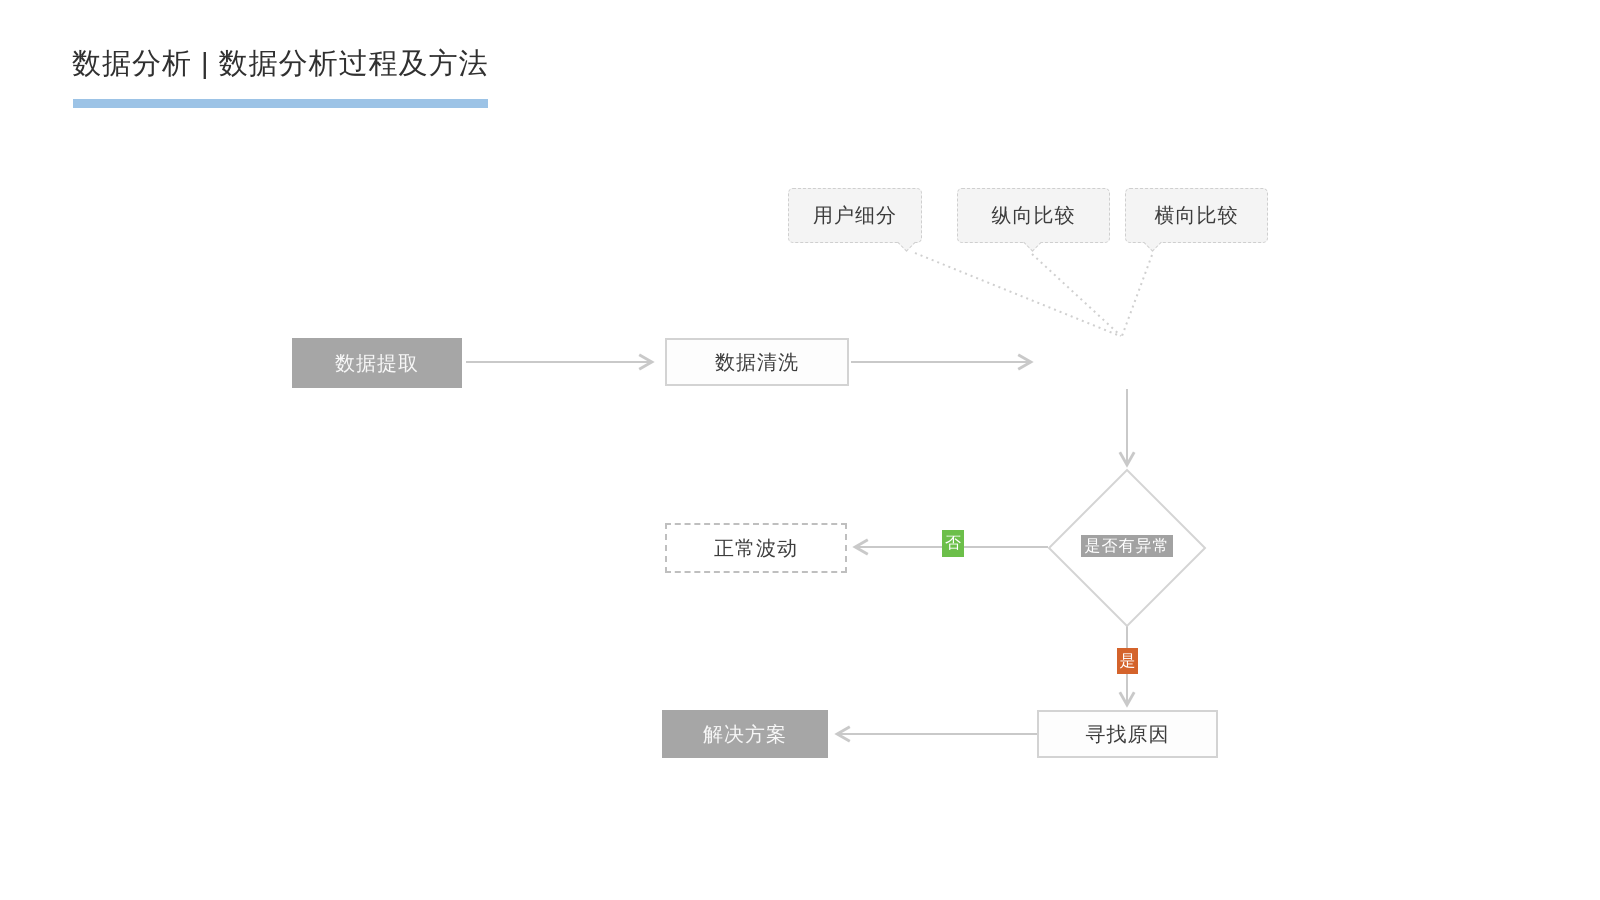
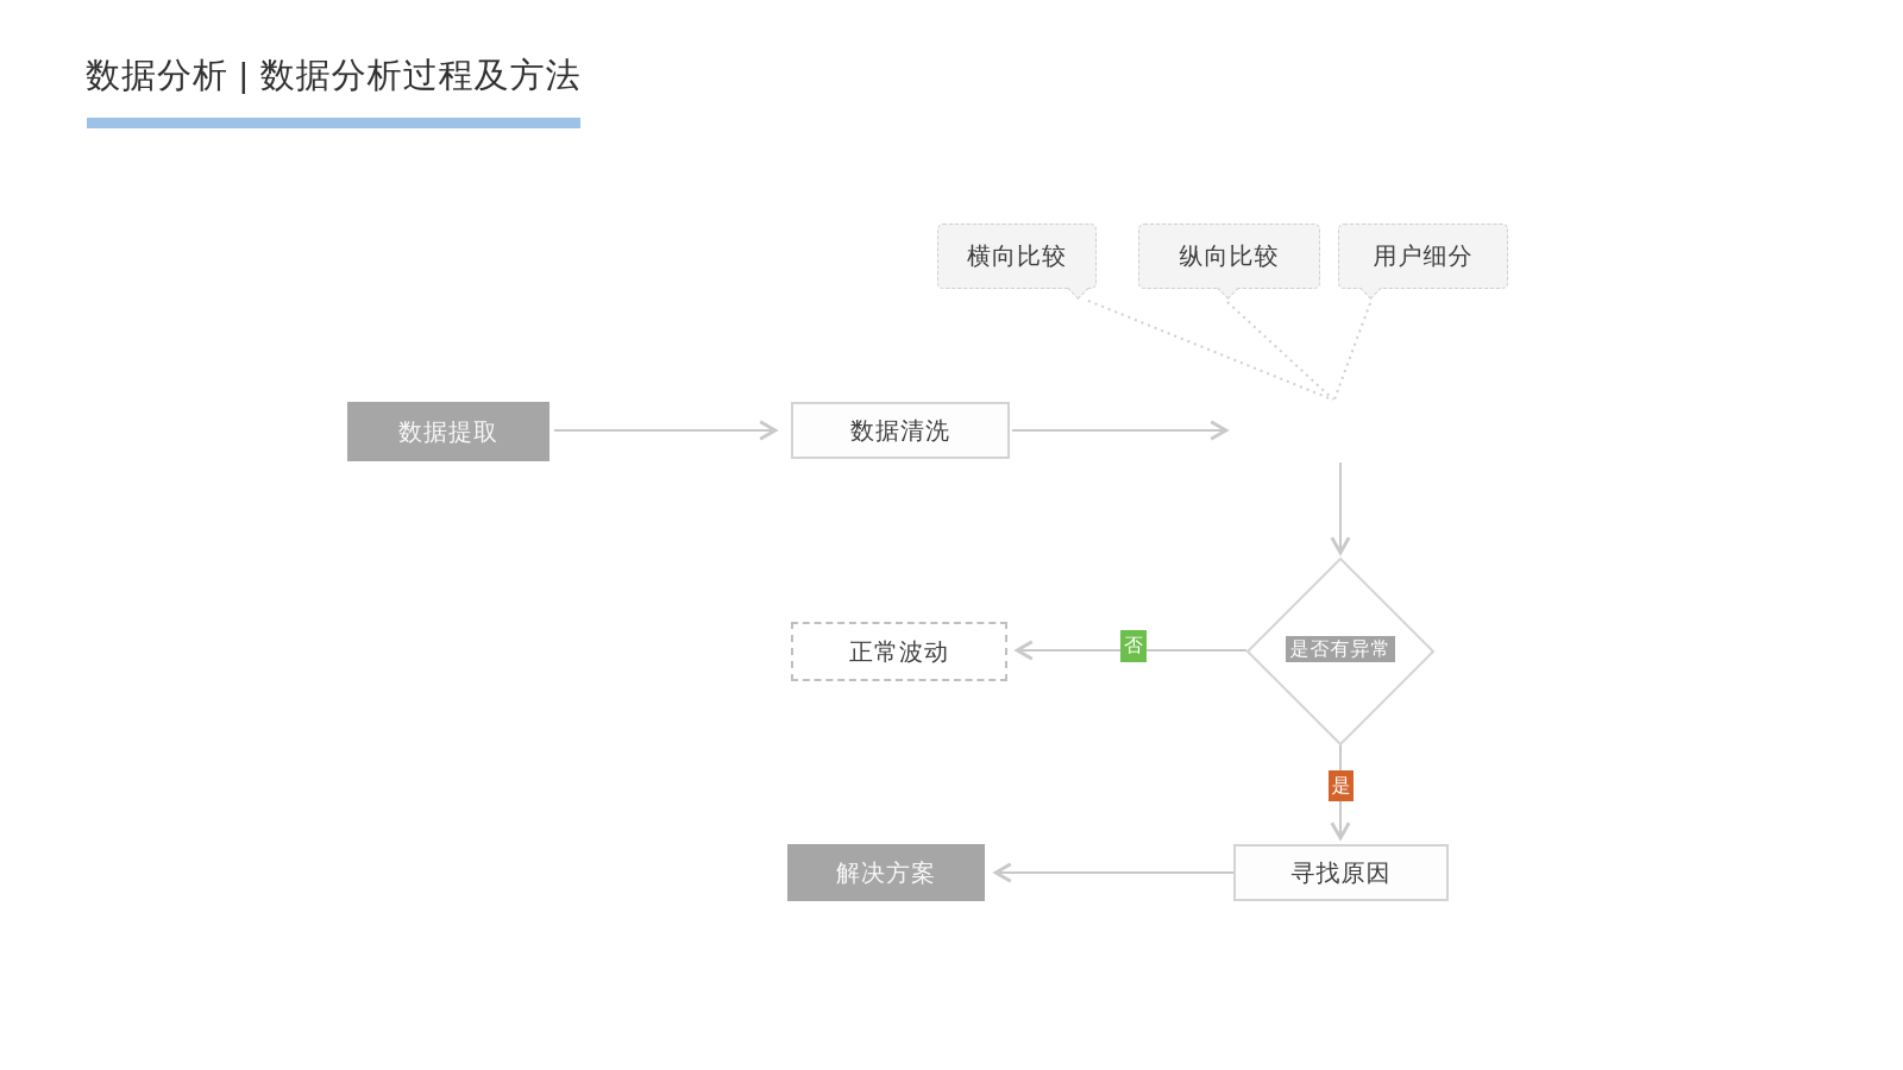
  数据分析 | 数据分析过程及方法
- 用户细分
+ 横向比较
  纵向比较
- 横向比较
+ 用户细分
  数据提取
  数据清洗
  是否有异常
  否
  是
  正常波动
  解决方案
  寻找原因
